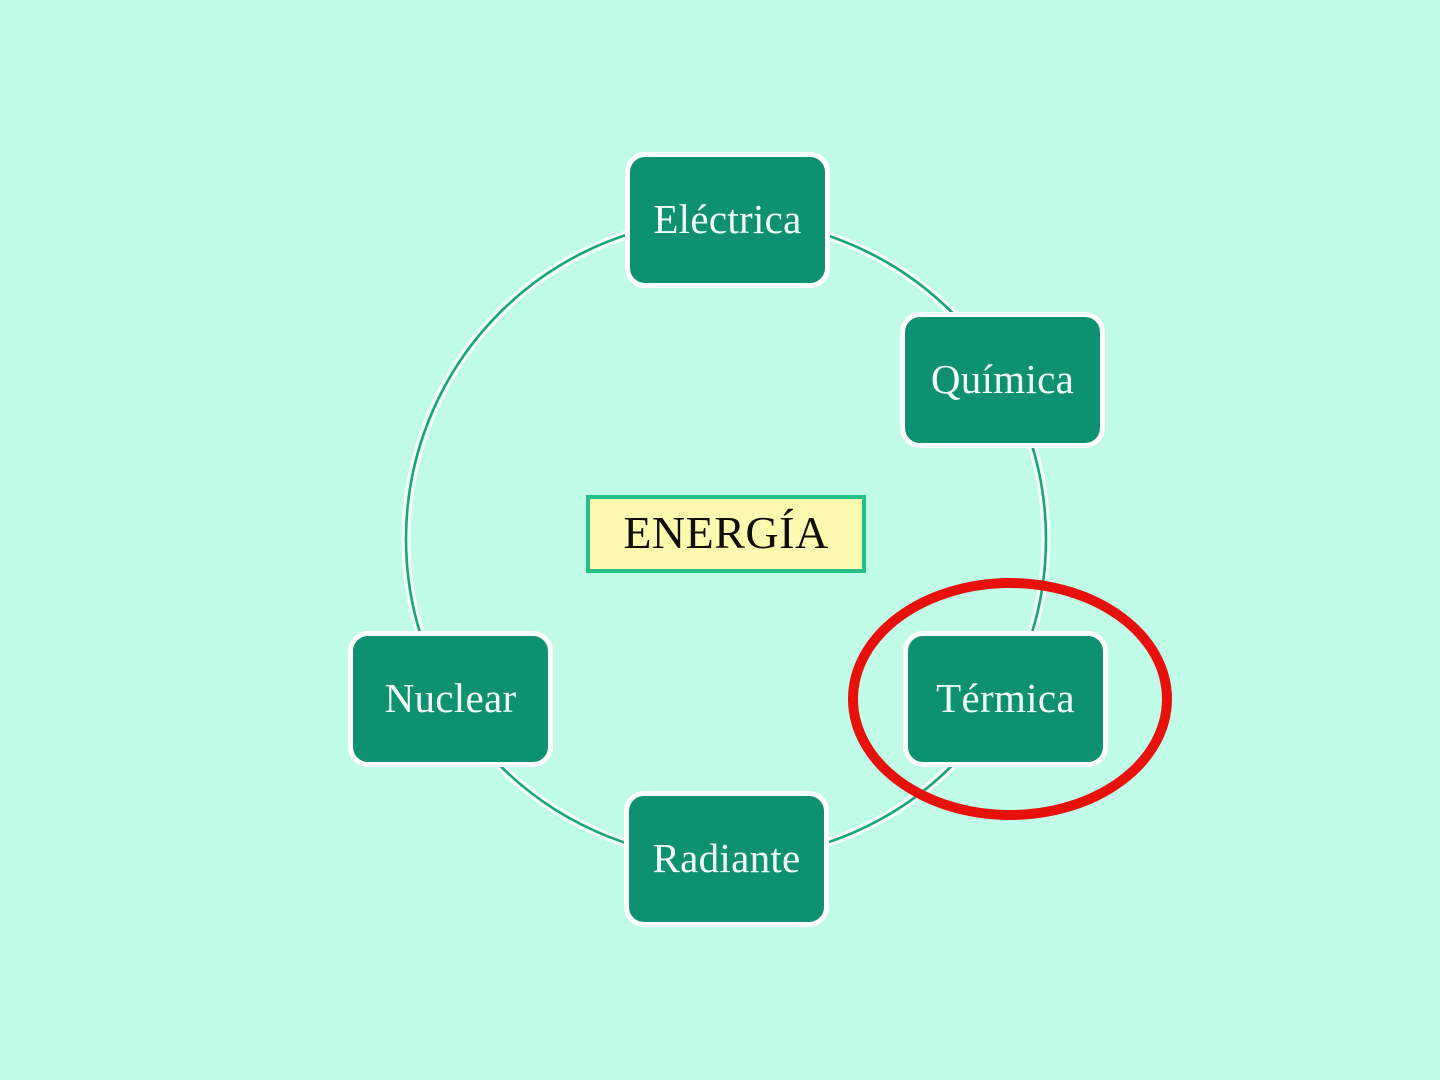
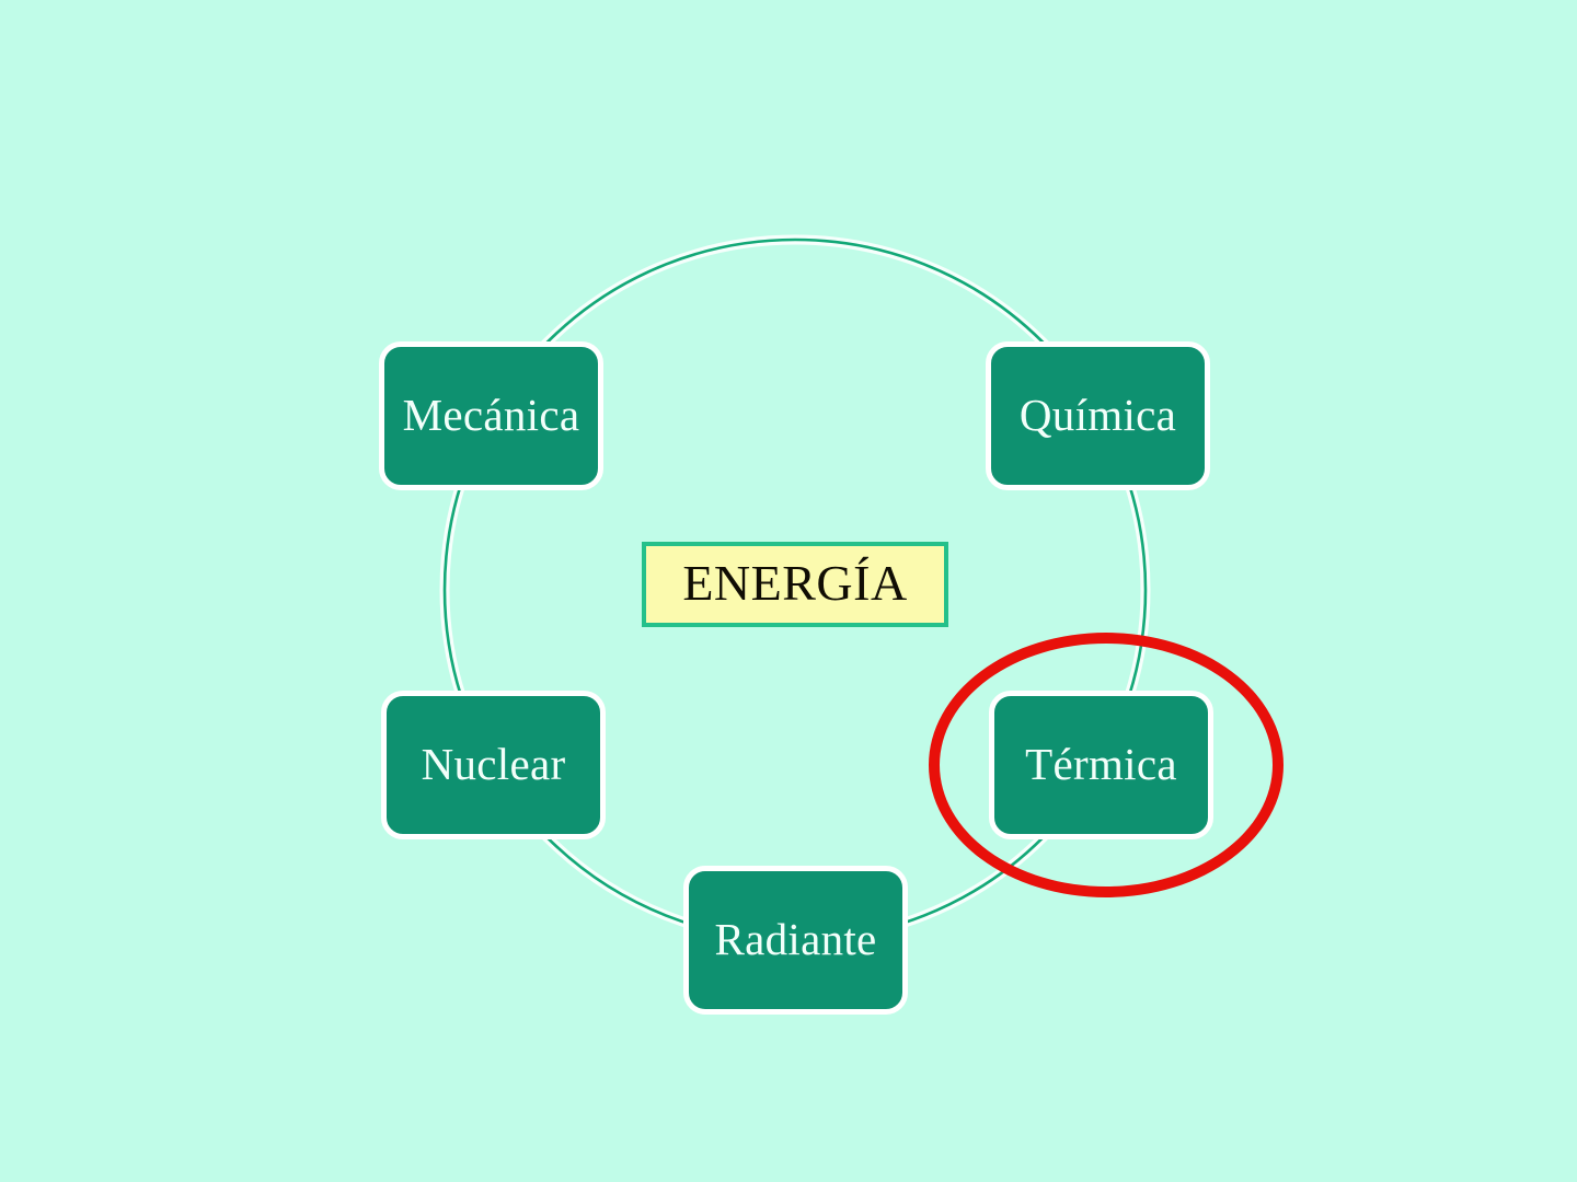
- Eléctrica
  Química
  Térmica
  Radiante
  Nuclear
+ Mecánica
  ENERGÍA
